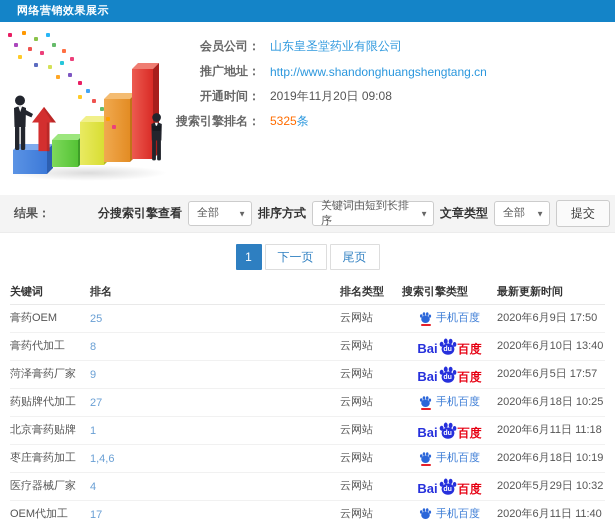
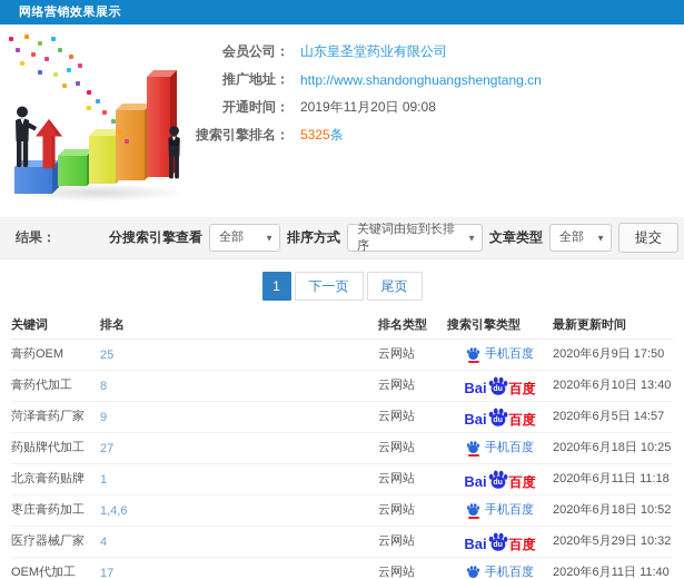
  网络营销效果展示
  会员公司：
  山东皇圣堂药业有限公司
  推广地址：
  http://www.shandonghuangshengtang.cn
  开通时间：
  2019年11月20日 09:08
  搜索引擎排名：
  5325条
  结果：
  分搜索引擎查看
  全部
  ▼
  排序方式
  关键词由短到长排序
  ▼
  文章类型
  全部
  ▼
  提交
  1
  下一页
  尾页
  关键词
  排名
  排名类型
  搜索引擎类型
  最新更新时间
  膏药OEM
  25
  云网站
  手机百度
  2020年6月9日 17:50
  膏药代加工
  8
  云网站
  Bai
  百度
  2020年6月10日 13:40
  菏泽膏药厂家
  9
  云网站
  Bai
  百度
- 2020年6月5日 17:57
+ 2020年6月5日 14:57
  药贴牌代加工
  27
  云网站
  手机百度
  2020年6月18日 10:25
  北京膏药贴牌
  1
  云网站
  Bai
  百度
  2020年6月11日 11:18
  枣庄膏药加工
  1,4,6
  云网站
  手机百度
- 2020年6月18日 10:19
+ 2020年6月18日 10:52
  医疗器械厂家
  4
  云网站
  Bai
  百度
  2020年5月29日 10:32
  OEM代加工
  17
  云网站
  手机百度
  2020年6月11日 11:40
